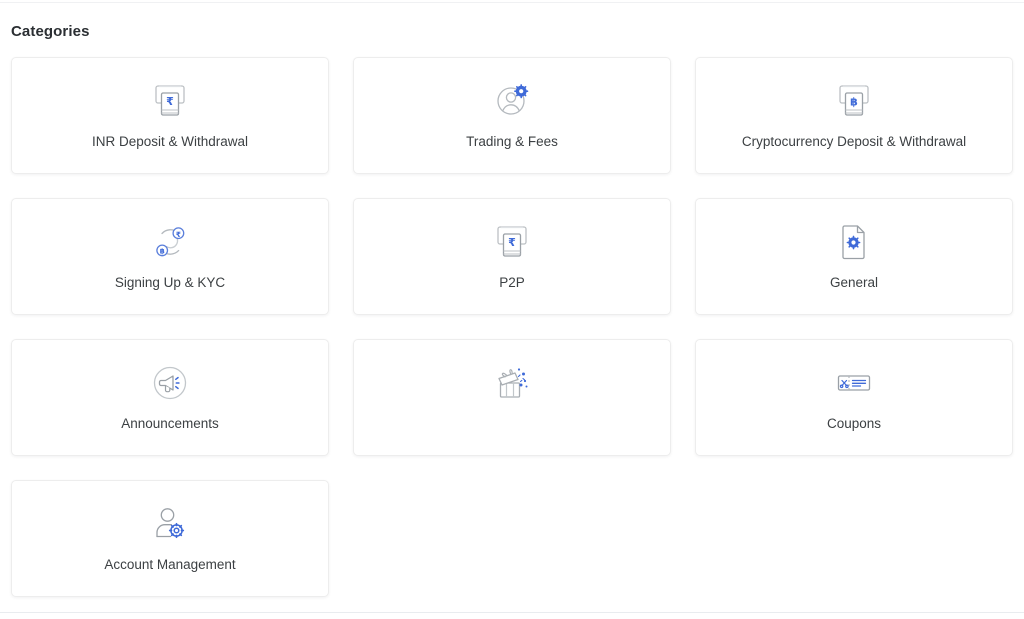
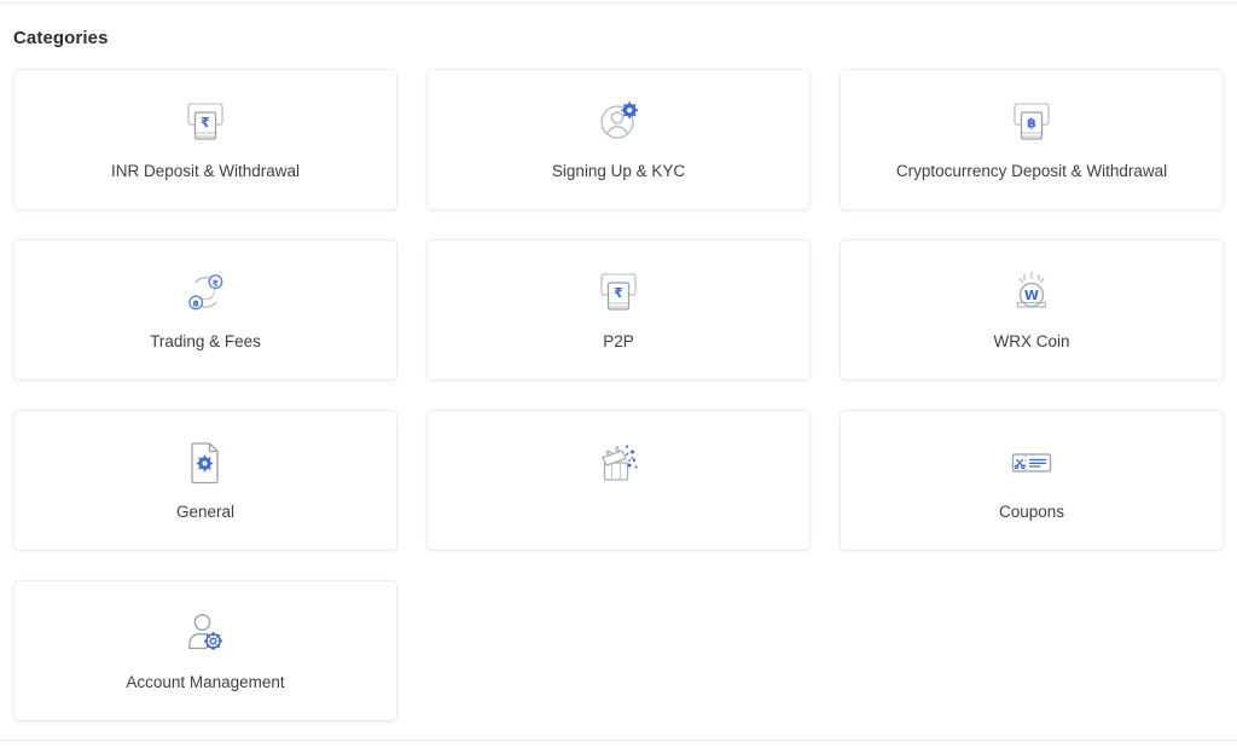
  Categories
  ₹
  INR Deposit & Withdrawal
- Trading & Fees
+ Signing Up & KYC
  ฿
  Cryptocurrency Deposit & Withdrawal
  ₹
  ฿
- Signing Up & KYC
+ Trading & Fees
  ₹
  P2P
+ W
+ WRX Coin
  General
- Announcements
  Coupons
  Account Management
